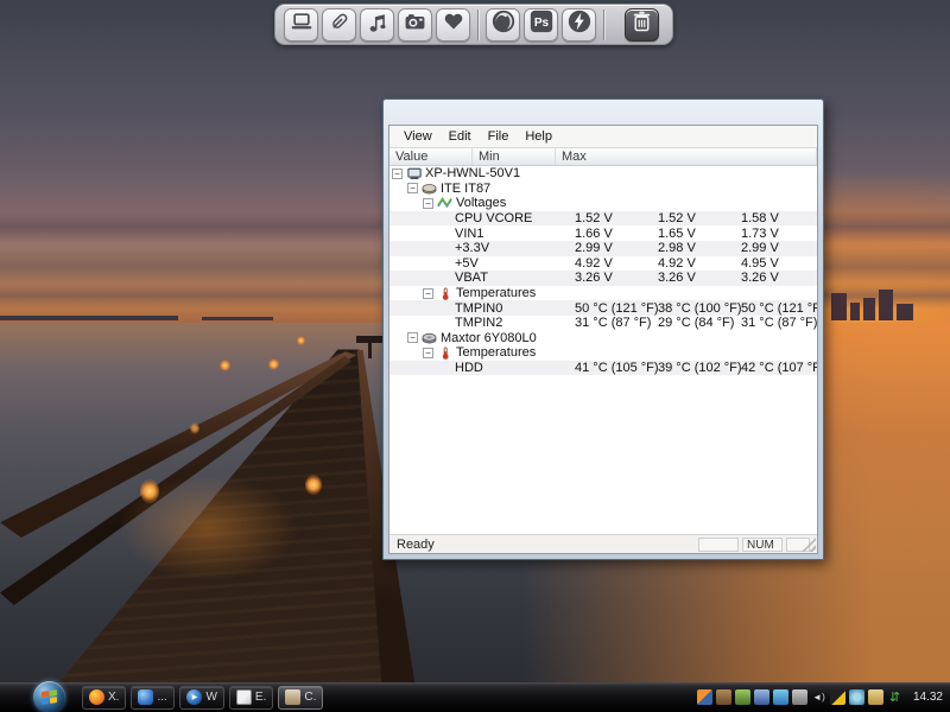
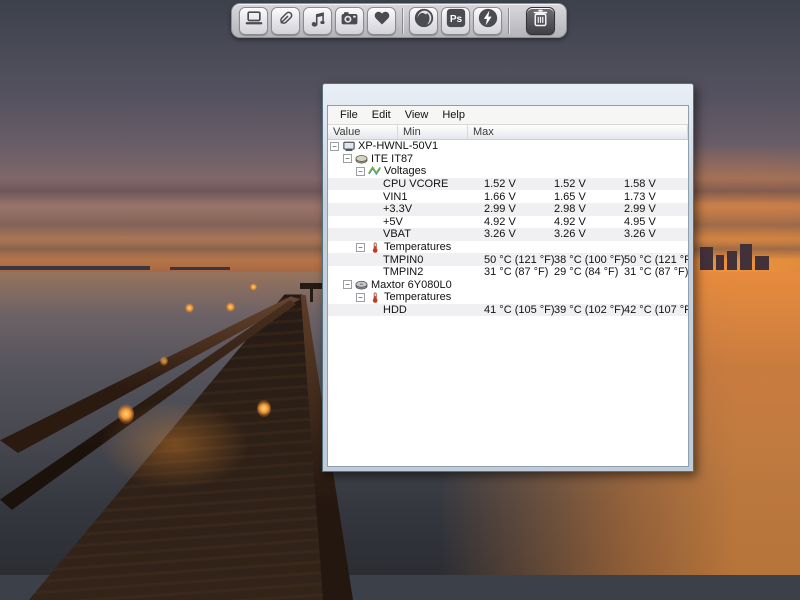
  Ps
- View
+ File
  Edit
- File
+ View
  Help
  Value
  Min
  Max
  −
  XP-HWNL-50V1
  −
  ITE IT87
  −
  Voltages
  CPU VCORE
  1.52 V
  1.52 V
  1.58 V
  VIN1
  1.66 V
  1.65 V
  1.73 V
  +3.3V
  2.99 V
  2.98 V
  2.99 V
  +5V
  4.92 V
  4.92 V
  4.95 V
  VBAT
  3.26 V
  3.26 V
  3.26 V
  −
  Temperatures
  TMPIN0
  50 °C (121 °F)
  38 °C (100 °F)
  50 °C (121 °F
  TMPIN2
  31 °C (87 °F)
  29 °C (84 °F)
  31 °C (87 °F)
  −
  Maxtor 6Y080L0
  −
  Temperatures
  HDD
  41 °C (105 °F)
  39 °C (102 °F)
  42 °C (107 °F
- Ready
- NUM
- X.
- ...
- W
- E.
- C.
- ◄)
- ⇵
- 14.32
